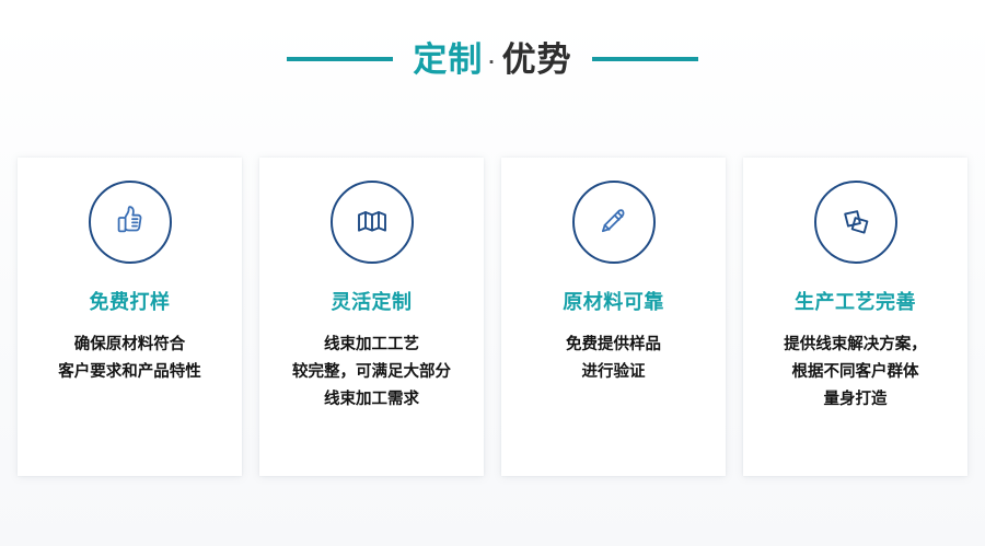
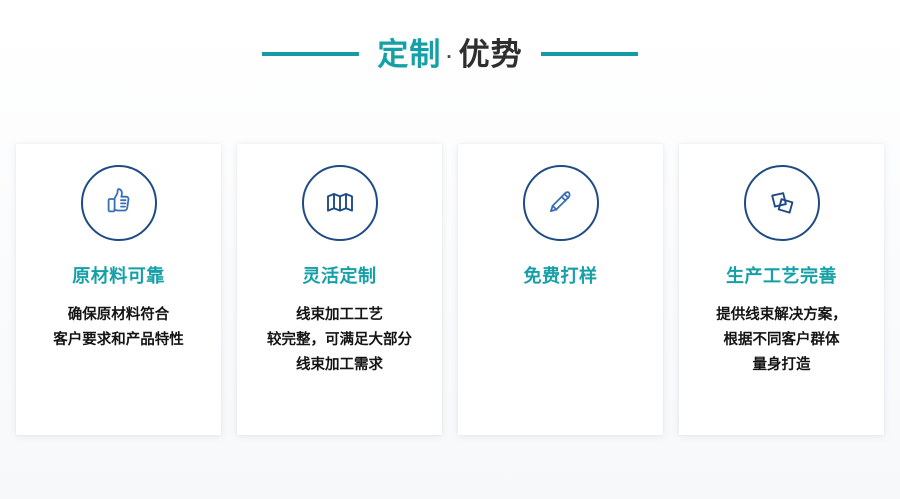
  定制
  ·
  优势
- 免费打样
+ 原材料可靠
  确保原材料符合
  客户要求和产品特性
  灵活定制
  线束加工工艺
  较完整，可满足大部分
  线束加工需求
- 原材料可靠
+ 免费打样
- 免费提供样品
- 进行验证
  生产工艺完善
  提供线束解决方案，
  根据不同客户群体
  量身打造
